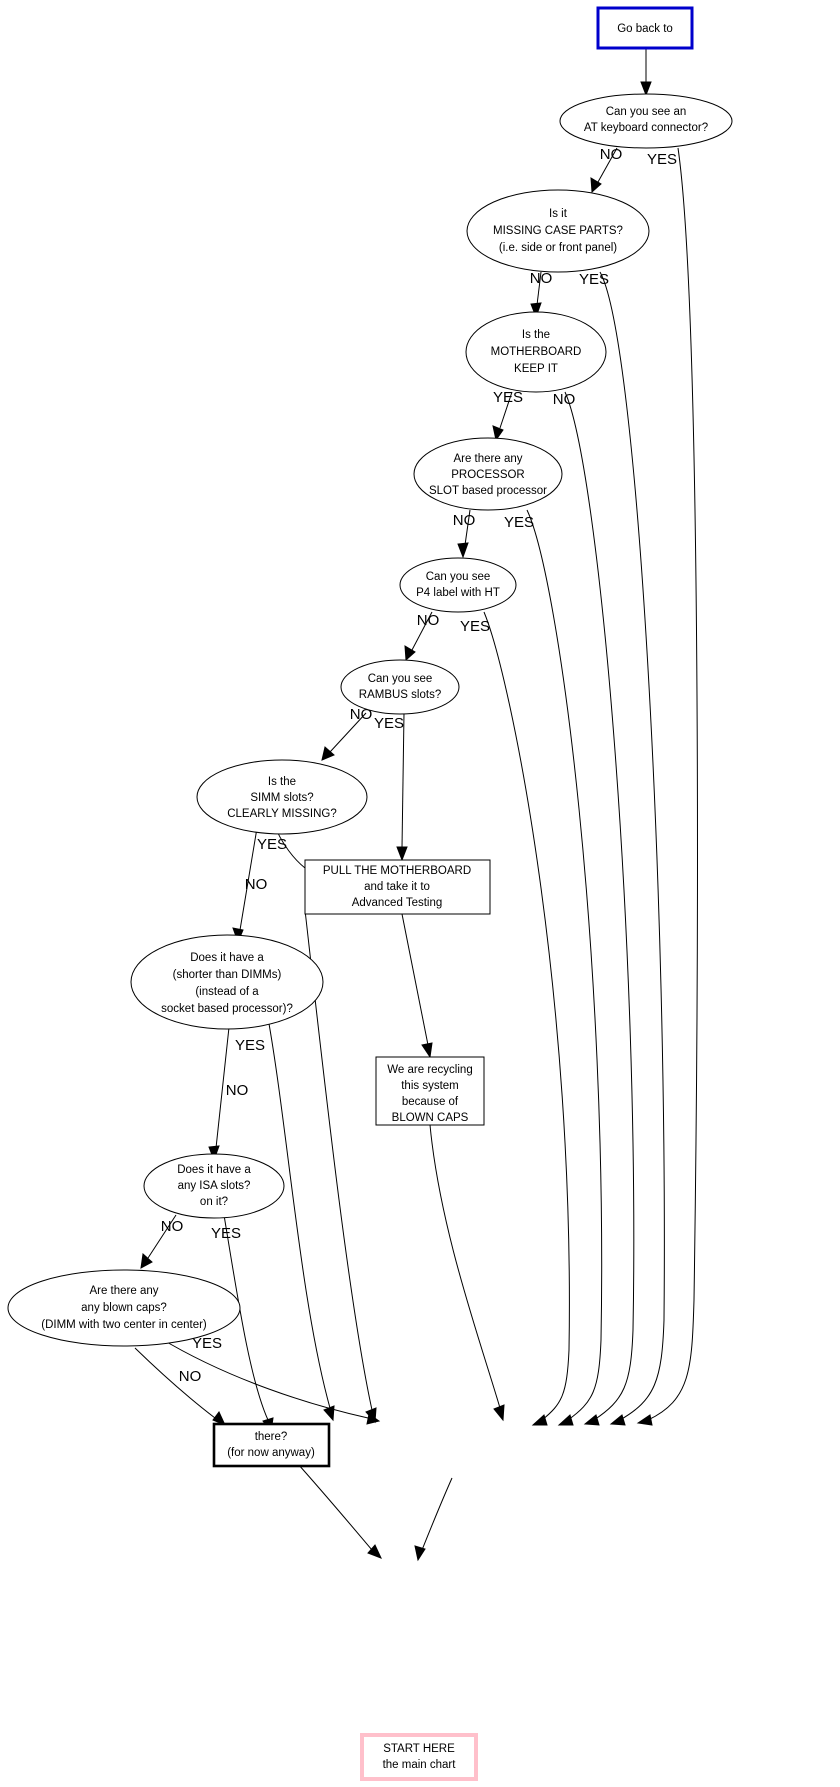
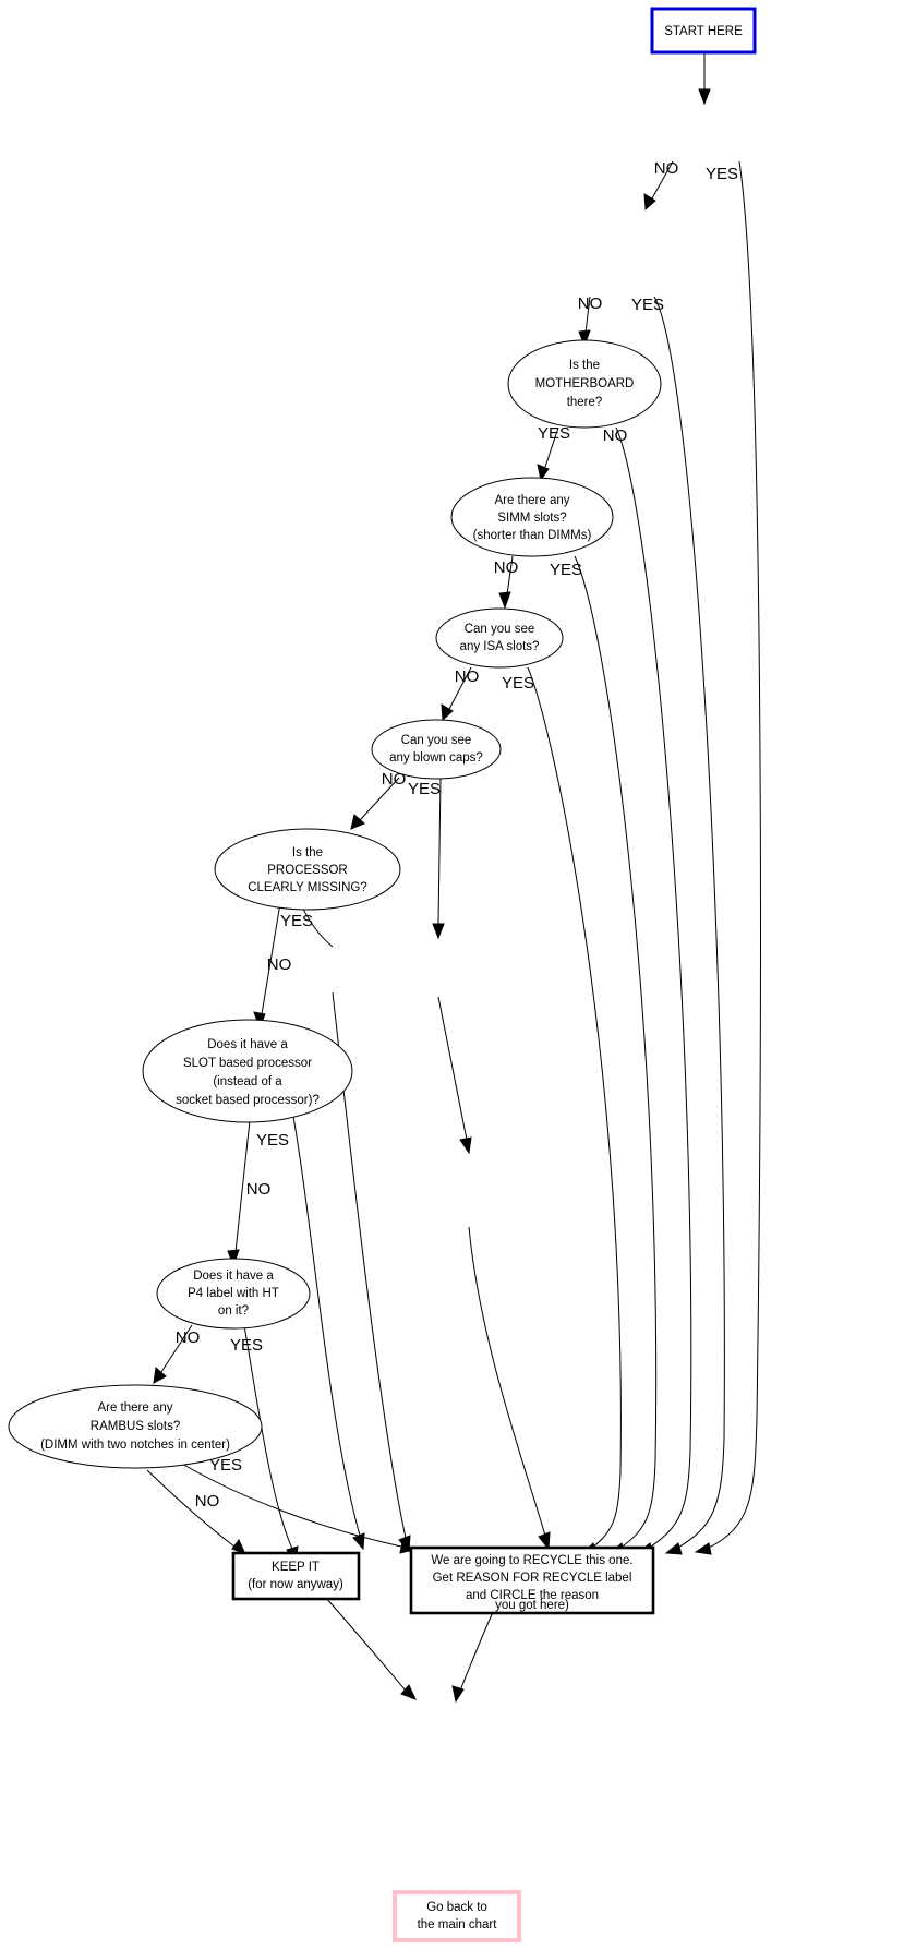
  NO
  YES
  NO
  YES
  YES
  NO
  NO
  YES
  NO
  YES
  NO
  YES
  YES
  NO
  YES
  NO
  NO
  YES
  YES
  NO
- Go back to
+ START HERE
- Can you see an
- AT keyboard connector?
- Is it
- MISSING CASE PARTS?
- (i.e. side or front panel)
  Is the
  MOTHERBOARD
- KEEP IT
+ there?
  Are there any
- PROCESSOR
+ SIMM slots?
- SLOT based processor
+ (shorter than DIMMs)
  Can you see
- P4 label with HT
+ any ISA slots?
  Can you see
- RAMBUS slots?
+ any blown caps?
  Is the
- SIMM slots?
+ PROCESSOR
  CLEARLY MISSING?
  Does it have a
- (shorter than DIMMs)
+ SLOT based processor
  (instead of a
  socket based processor)?
  Does it have a
- any ISA slots?
+ P4 label with HT
  on it?
  Are there any
- any blown caps?
+ RAMBUS slots?
- (DIMM with two center in center)
+ (DIMM with two notches in center)
- PULL THE MOTHERBOARD
- and take it to
- Advanced Testing
- We are recycling
- this system
- because of
- BLOWN CAPS
- there?
+ KEEP IT
  (for now anyway)
+ We are going to RECYCLE this one.
+ Get REASON FOR RECYCLE label
+ and CIRCLE the reason
+ you got here)
- START HERE
+ Go back to
  the main chart
